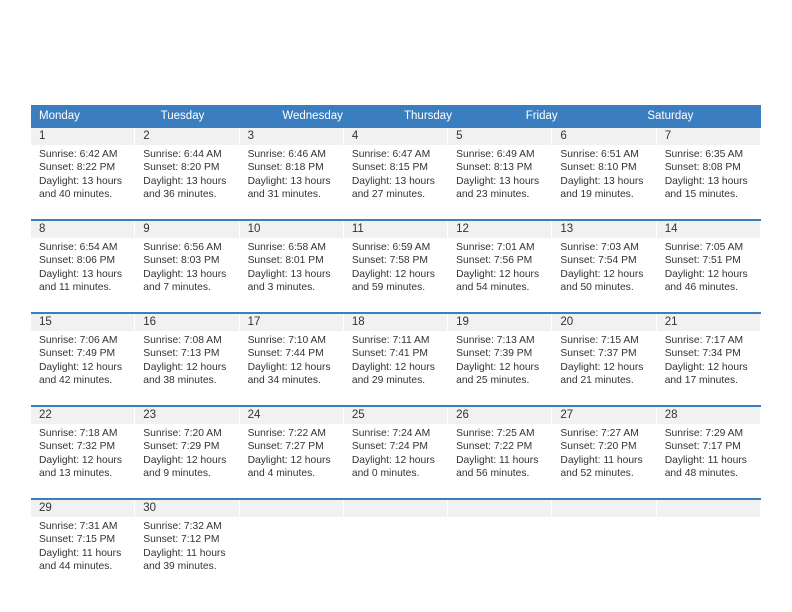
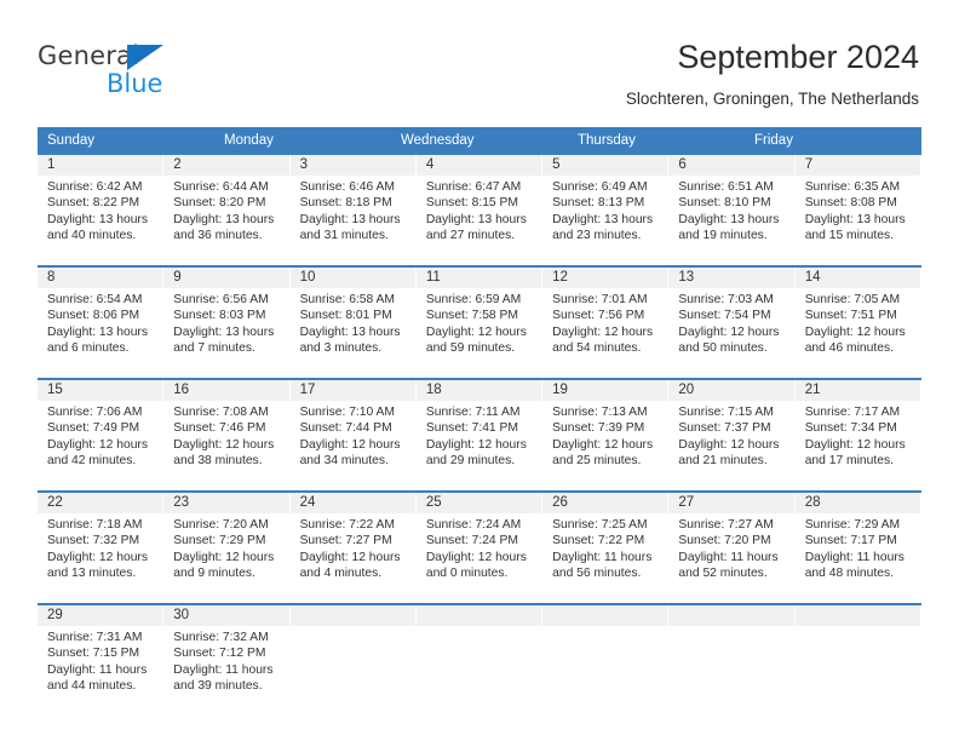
+ General
+ Blue
+ September 2024
+ Slochteren, Groningen, The Netherlands
+ Sunday
  Monday
- Tuesday
  Wednesday
  Thursday
  Friday
- Saturday
  1
  Sunrise: 6:42 AM
  Sunset: 8:22 PM
  Daylight: 13 hours
  and 40 minutes.
  2
  Sunrise: 6:44 AM
  Sunset: 8:20 PM
  Daylight: 13 hours
  and 36 minutes.
  3
  Sunrise: 6:46 AM
  Sunset: 8:18 PM
  Daylight: 13 hours
  and 31 minutes.
  4
  Sunrise: 6:47 AM
  Sunset: 8:15 PM
  Daylight: 13 hours
  and 27 minutes.
  5
  Sunrise: 6:49 AM
  Sunset: 8:13 PM
  Daylight: 13 hours
  and 23 minutes.
  6
  Sunrise: 6:51 AM
  Sunset: 8:10 PM
  Daylight: 13 hours
  and 19 minutes.
  7
  Sunrise: 6:35 AM
  Sunset: 8:08 PM
  Daylight: 13 hours
  and 15 minutes.
  8
  Sunrise: 6:54 AM
  Sunset: 8:06 PM
  Daylight: 13 hours
- and 11 minutes.
+ and 6 minutes.
  9
  Sunrise: 6:56 AM
  Sunset: 8:03 PM
  Daylight: 13 hours
  and 7 minutes.
  10
  Sunrise: 6:58 AM
  Sunset: 8:01 PM
  Daylight: 13 hours
  and 3 minutes.
  11
  Sunrise: 6:59 AM
  Sunset: 7:58 PM
  Daylight: 12 hours
  and 59 minutes.
  12
  Sunrise: 7:01 AM
  Sunset: 7:56 PM
  Daylight: 12 hours
  and 54 minutes.
  13
  Sunrise: 7:03 AM
  Sunset: 7:54 PM
  Daylight: 12 hours
  and 50 minutes.
  14
  Sunrise: 7:05 AM
  Sunset: 7:51 PM
  Daylight: 12 hours
  and 46 minutes.
  15
  Sunrise: 7:06 AM
  Sunset: 7:49 PM
  Daylight: 12 hours
  and 42 minutes.
  16
  Sunrise: 7:08 AM
- Sunset: 7:13 PM
+ Sunset: 7:46 PM
  Daylight: 12 hours
  and 38 minutes.
  17
  Sunrise: 7:10 AM
  Sunset: 7:44 PM
  Daylight: 12 hours
  and 34 minutes.
  18
  Sunrise: 7:11 AM
  Sunset: 7:41 PM
  Daylight: 12 hours
  and 29 minutes.
  19
  Sunrise: 7:13 AM
  Sunset: 7:39 PM
  Daylight: 12 hours
  and 25 minutes.
  20
  Sunrise: 7:15 AM
  Sunset: 7:37 PM
  Daylight: 12 hours
  and 21 minutes.
  21
  Sunrise: 7:17 AM
  Sunset: 7:34 PM
  Daylight: 12 hours
  and 17 minutes.
  22
  Sunrise: 7:18 AM
  Sunset: 7:32 PM
  Daylight: 12 hours
  and 13 minutes.
  23
  Sunrise: 7:20 AM
  Sunset: 7:29 PM
  Daylight: 12 hours
  and 9 minutes.
  24
  Sunrise: 7:22 AM
  Sunset: 7:27 PM
  Daylight: 12 hours
  and 4 minutes.
  25
  Sunrise: 7:24 AM
  Sunset: 7:24 PM
  Daylight: 12 hours
  and 0 minutes.
  26
  Sunrise: 7:25 AM
  Sunset: 7:22 PM
  Daylight: 11 hours
  and 56 minutes.
  27
  Sunrise: 7:27 AM
  Sunset: 7:20 PM
  Daylight: 11 hours
  and 52 minutes.
  28
  Sunrise: 7:29 AM
  Sunset: 7:17 PM
  Daylight: 11 hours
  and 48 minutes.
  29
  Sunrise: 7:31 AM
  Sunset: 7:15 PM
  Daylight: 11 hours
  and 44 minutes.
  30
  Sunrise: 7:32 AM
  Sunset: 7:12 PM
  Daylight: 11 hours
  and 39 minutes.
